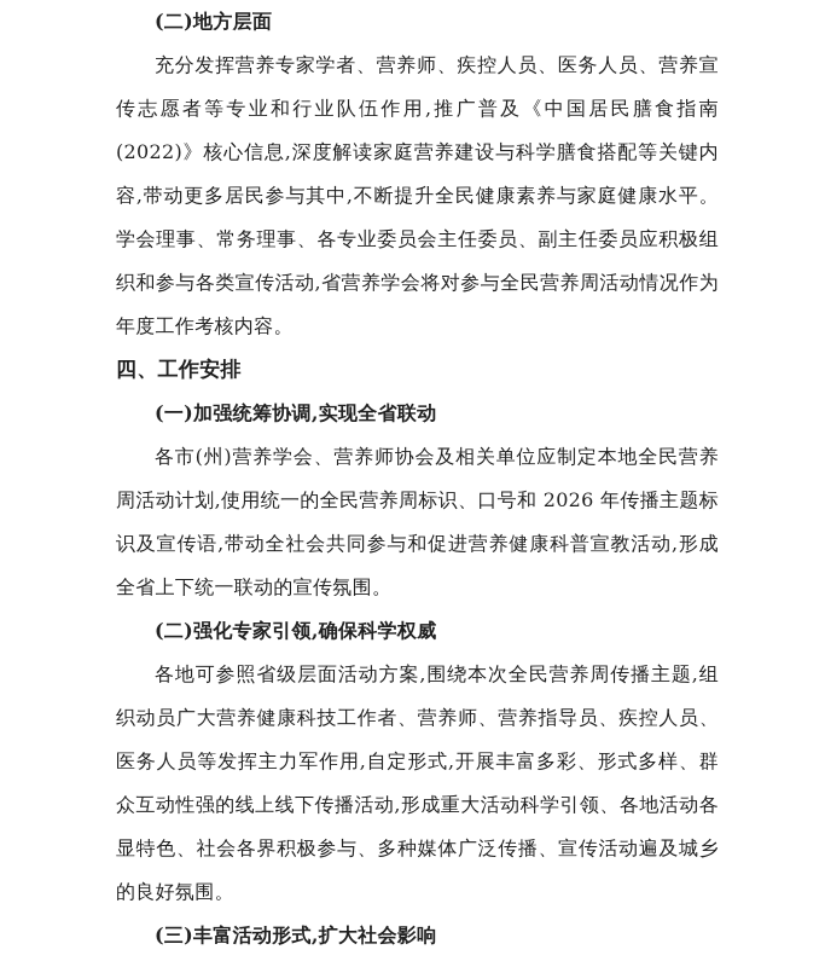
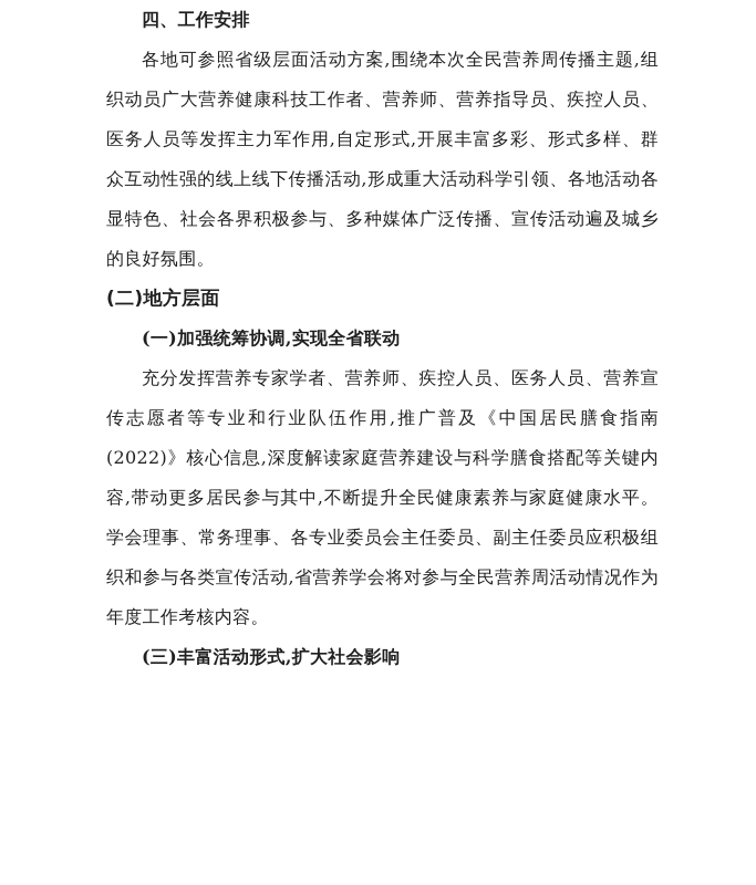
- (二)地方层面
+ 四、工作安排
- 充分发挥营养专家学者、营养师、疾控人员、医务人员、营养宣传志愿者等专业和行业队伍作用,推广普及《中国居民膳食指南(2022)》核心信息,深度解读家庭营养建设与科学膳食搭配等关键内容,带动更多居民参与其中,不断提升全民健康素养与家庭健康水平。学会理事、常务理事、各专业委员会主任委员、副主任委员应积极组织和参与各类宣传活动,省营养学会将对参与全民营养周活动情况作为年度工作考核内容。
+ 各地可参照省级层面活动方案,围绕本次全民营养周传播主题,组织动员广大营养健康科技工作者、营养师、营养指导员、疾控人员、医务人员等发挥主力军作用,自定形式,开展丰富多彩、形式多样、群众互动性强的线上线下传播活动,形成重大活动科学引领、各地活动各显特色、社会各界积极参与、多种媒体广泛传播、宣传活动遍及城乡的良好氛围。
- 四、工作安排
+ (二)地方层面
  (一)加强统筹协调,实现全省联动
- 各市(州)营养学会、营养师协会及相关单位应制定本地全民营养周活动计划,使用统一的全民营养周标识、口号和 2026 年传播主题标识及宣传语,带动全社会共同参与和促进营养健康科普宣教活动,形成全省上下统一联动的宣传氛围。
- (二)强化专家引领,确保科学权威
- 各地可参照省级层面活动方案,围绕本次全民营养周传播主题,组织动员广大营养健康科技工作者、营养师、营养指导员、疾控人员、医务人员等发挥主力军作用,自定形式,开展丰富多彩、形式多样、群众互动性强的线上线下传播活动,形成重大活动科学引领、各地活动各显特色、社会各界积极参与、多种媒体广泛传播、宣传活动遍及城乡的良好氛围。
+ 充分发挥营养专家学者、营养师、疾控人员、医务人员、营养宣传志愿者等专业和行业队伍作用,推广普及《中国居民膳食指南(2022)》核心信息,深度解读家庭营养建设与科学膳食搭配等关键内容,带动更多居民参与其中,不断提升全民健康素养与家庭健康水平。学会理事、常务理事、各专业委员会主任委员、副主任委员应积极组织和参与各类宣传活动,省营养学会将对参与全民营养周活动情况作为年度工作考核内容。
  (三)丰富活动形式,扩大社会影响
